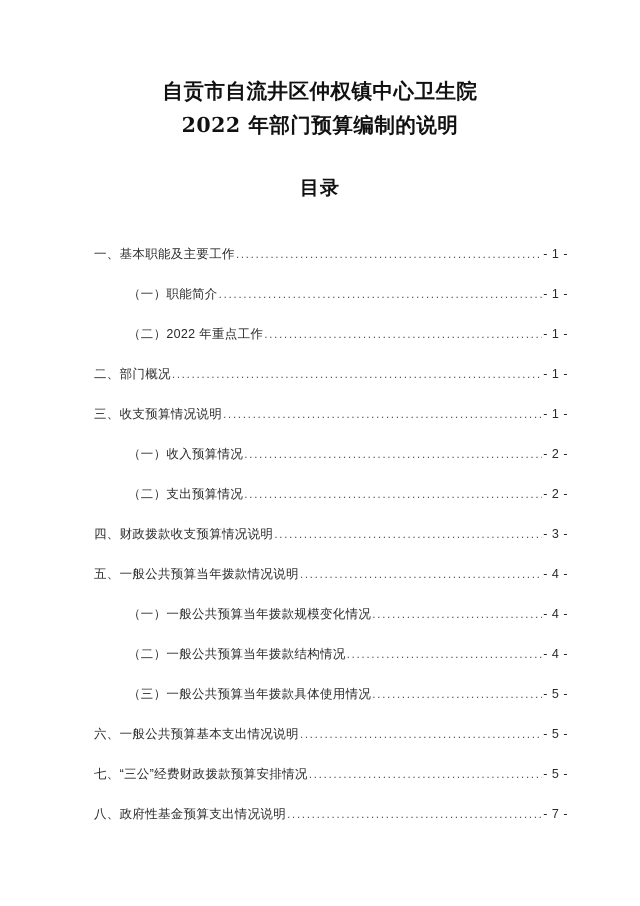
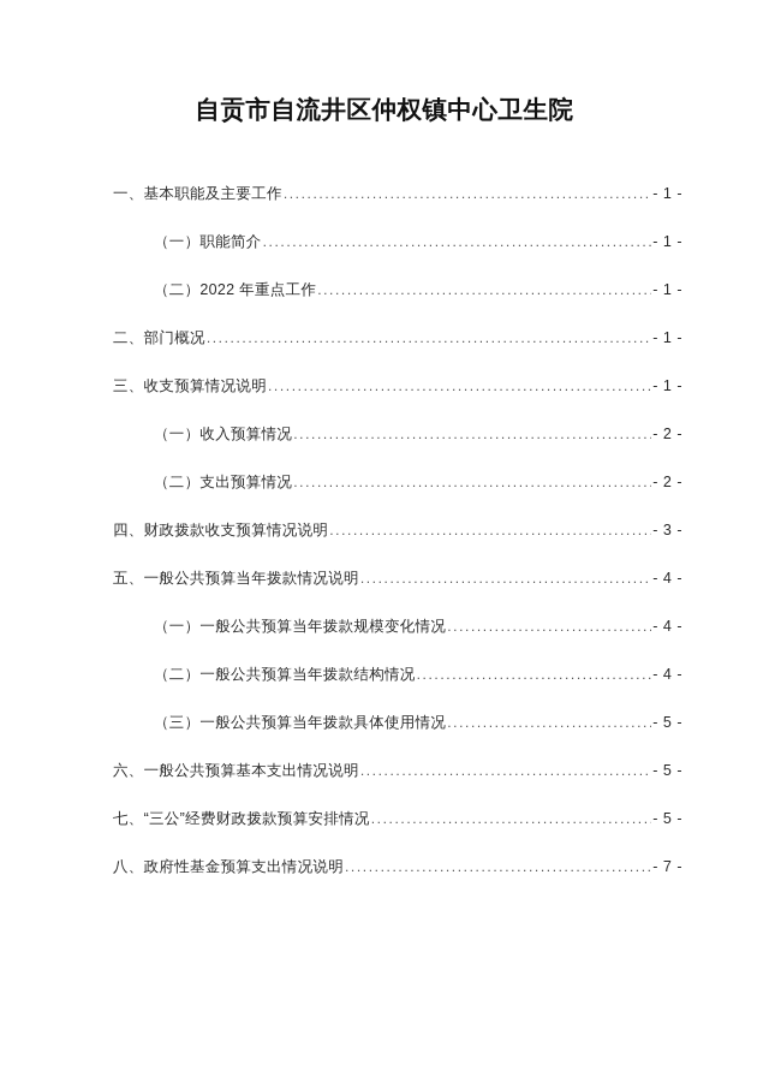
  自贡市自流井区仲权镇中心卫生院
- 2022 年部门预算编制的说明
- 目录
  一、基本职能及主要工作
  - 1 -
  （一）职能简介
  - 1 -
  （二）2022 年重点工作
  - 1 -
  二、部门概况
  - 1 -
  三、收支预算情况说明
  - 1 -
  （一）收入预算情况
  - 2 -
  （二）支出预算情况
  - 2 -
  四、财政拨款收支预算情况说明
  - 3 -
  五、一般公共预算当年拨款情况说明
  - 4 -
  （一）一般公共预算当年拨款规模变化情况
  - 4 -
  （二）一般公共预算当年拨款结构情况
  - 4 -
  （三）一般公共预算当年拨款具体使用情况
  - 5 -
  六、一般公共预算基本支出情况说明
  - 5 -
  七、“三公”经费财政拨款预算安排情况
  - 5 -
  八、政府性基金预算支出情况说明
  - 7 -
